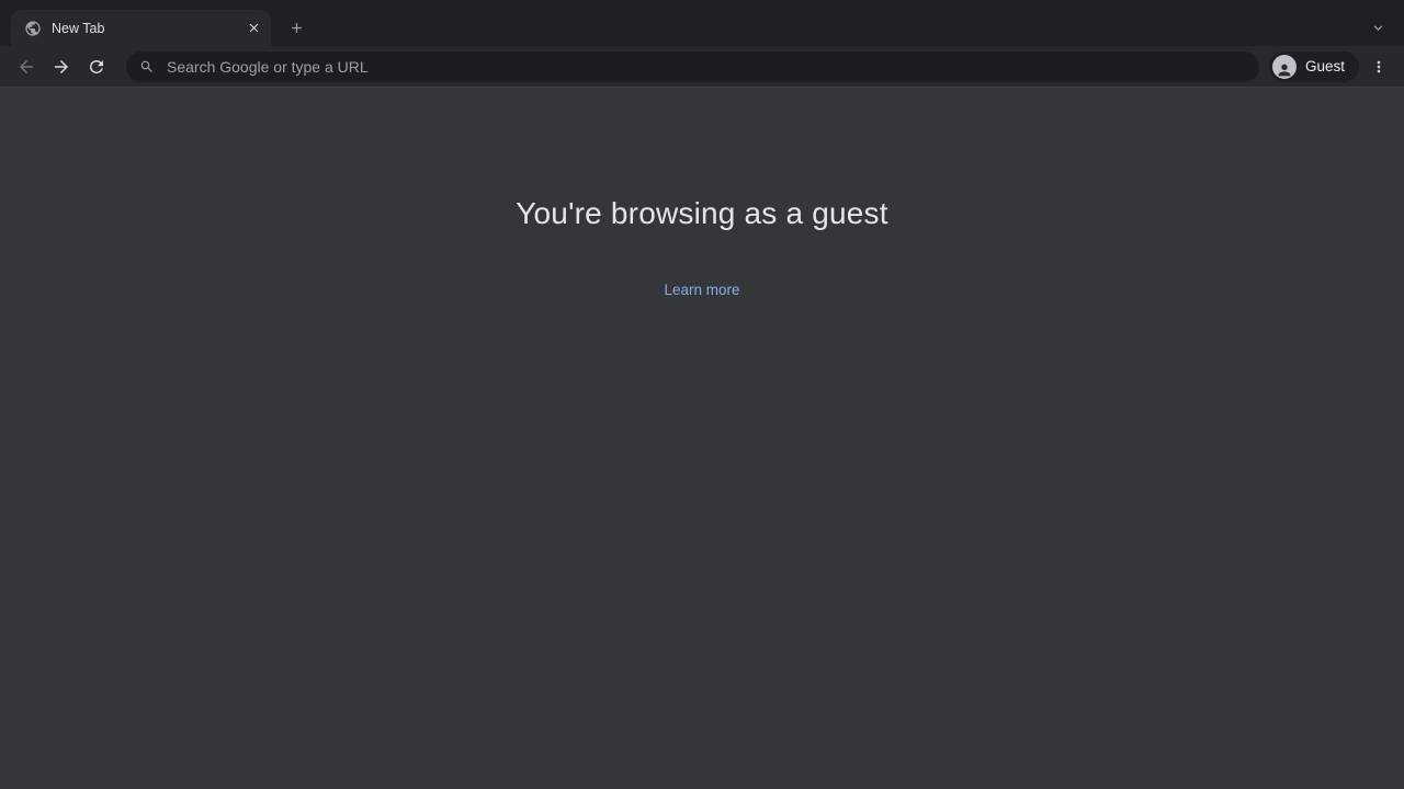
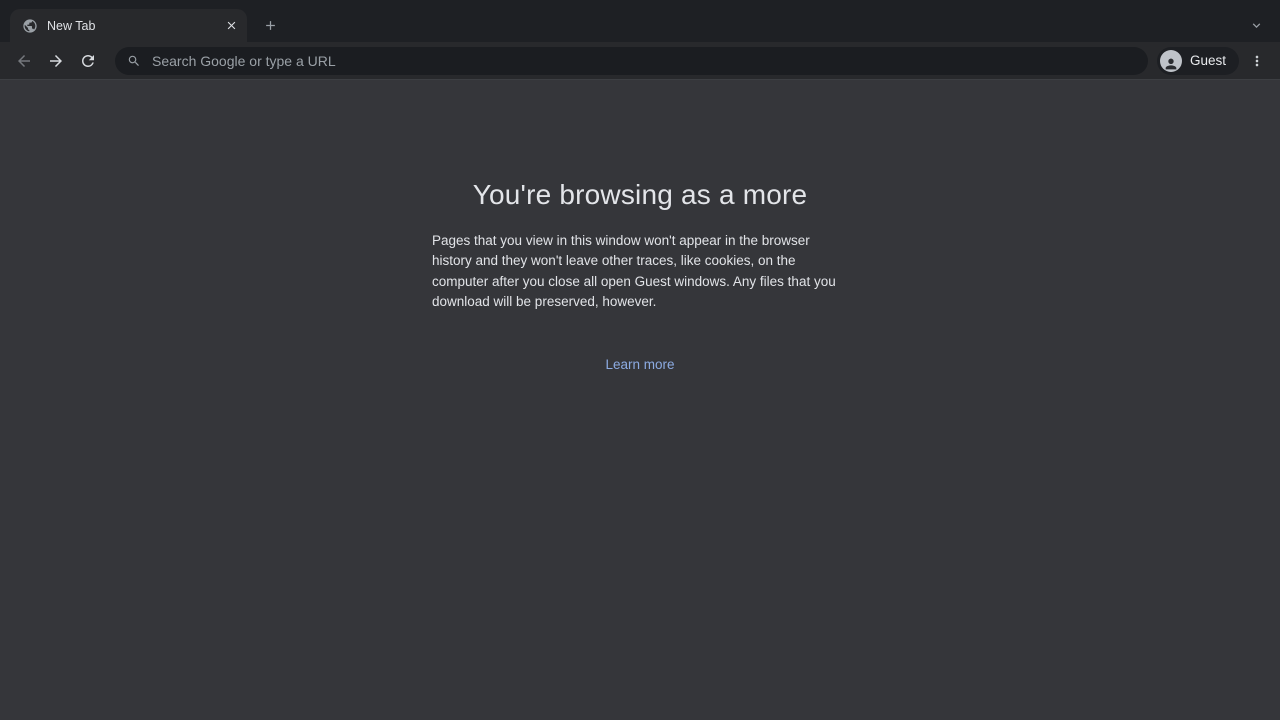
  New Tab
  Search Google or type a URL
  Guest
- You're browsing as a guest
+ You're browsing as a more
+ Pages that you view in this window won't appear in the browser history and they won't leave other traces, like cookies, on the computer after you close all open Guest windows. Any files that you download will be preserved, however.
  Learn more
